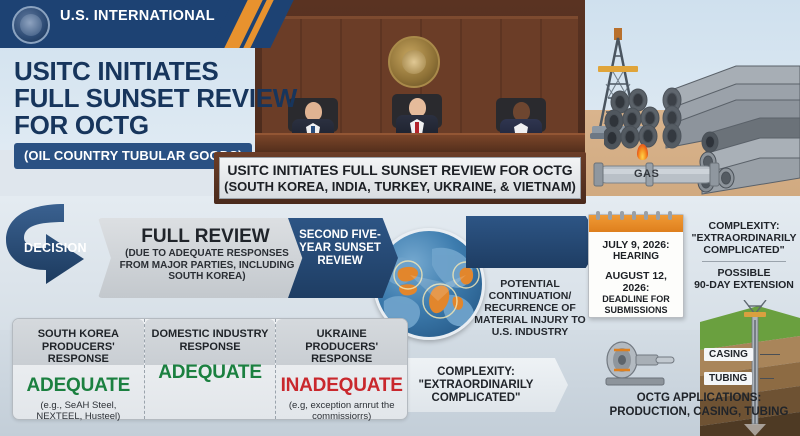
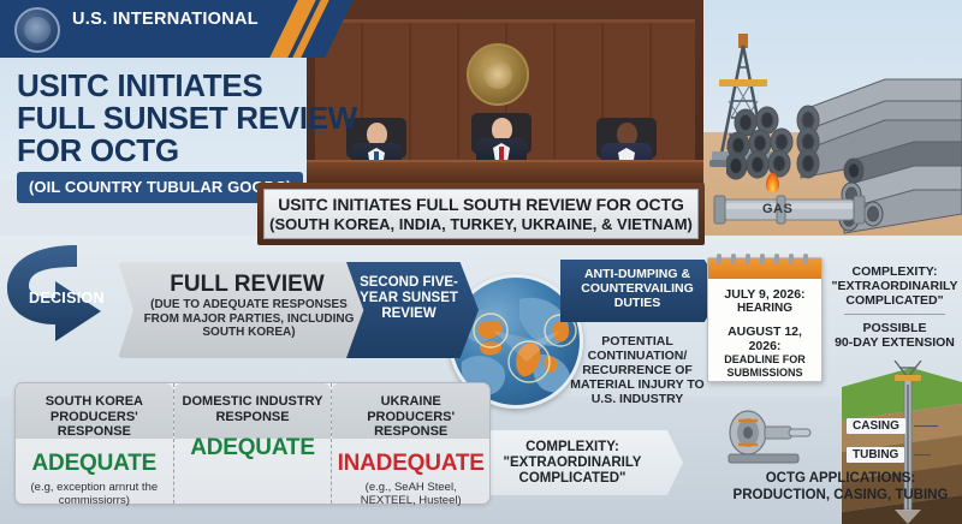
  GAS
  U.S. INTERNATIONAL
  USITC INITIATES
  FULL SUNSET REVIEW
  FOR OCTG
  (OIL COUNTRY TUBULAR GO
- USITC INITIATES FULL SUNSET REVIEW FOR OCTG
+ USITC INITIATES FULL SOUTH REVIEW FOR OCTG
  (SOUTH KOREA, INDIA, TURKEY, UKRAINE, & VIETNAM)
  DECISION
  FULL REVIEW
  (DUE TO ADEQUATE RESPONSES FROM MAJOR PARTIES, INCLUDING SOUTH KOREA)
  SECOND FIVE-YEAR SUNSET REVIEW
+ ANTI-DUMPING & COUNTERVAILING DUTIES
  POTENTIAL CONTINUATION/ RECURRENCE OF MATERIAL INJURY TO U.S. INDUSTRY
  JULY 9, 2026:
  HEARING
  AUGUST 12, 2026:
  DEADLINE FOR
  SUBMISSIONS
  COMPLEXITY:
  "EXTRAORDINARILY
  COMPLICATED"
  POSSIBLE
  90-DAY EXTENSION
  SOUTH KOREA
  PRODUCERS'
  RESPONSE
  ADEQUATE
- (e.g., SeAH Steel, NEXTEEL, Husteel)
+ (e.g, exception arnrut the commissiorrs)
  DOMESTIC INDUSTRY
  RESPONSE
  ADEQUATE
  UKRAINE
  PRODUCERS'
  RESPONSE
  INADEQUATE
- (e.g, exception arnrut the commissiorrs)
+ (e.g., SeAH Steel, NEXTEEL, Husteel)
  COMPLEXITY:
  "EXTRAORDINARILY
  COMPLICATED"
  CASING
  TUBING
  OCTG APPLICATIONS:
  PRODUCTION, CASING, TUBING
